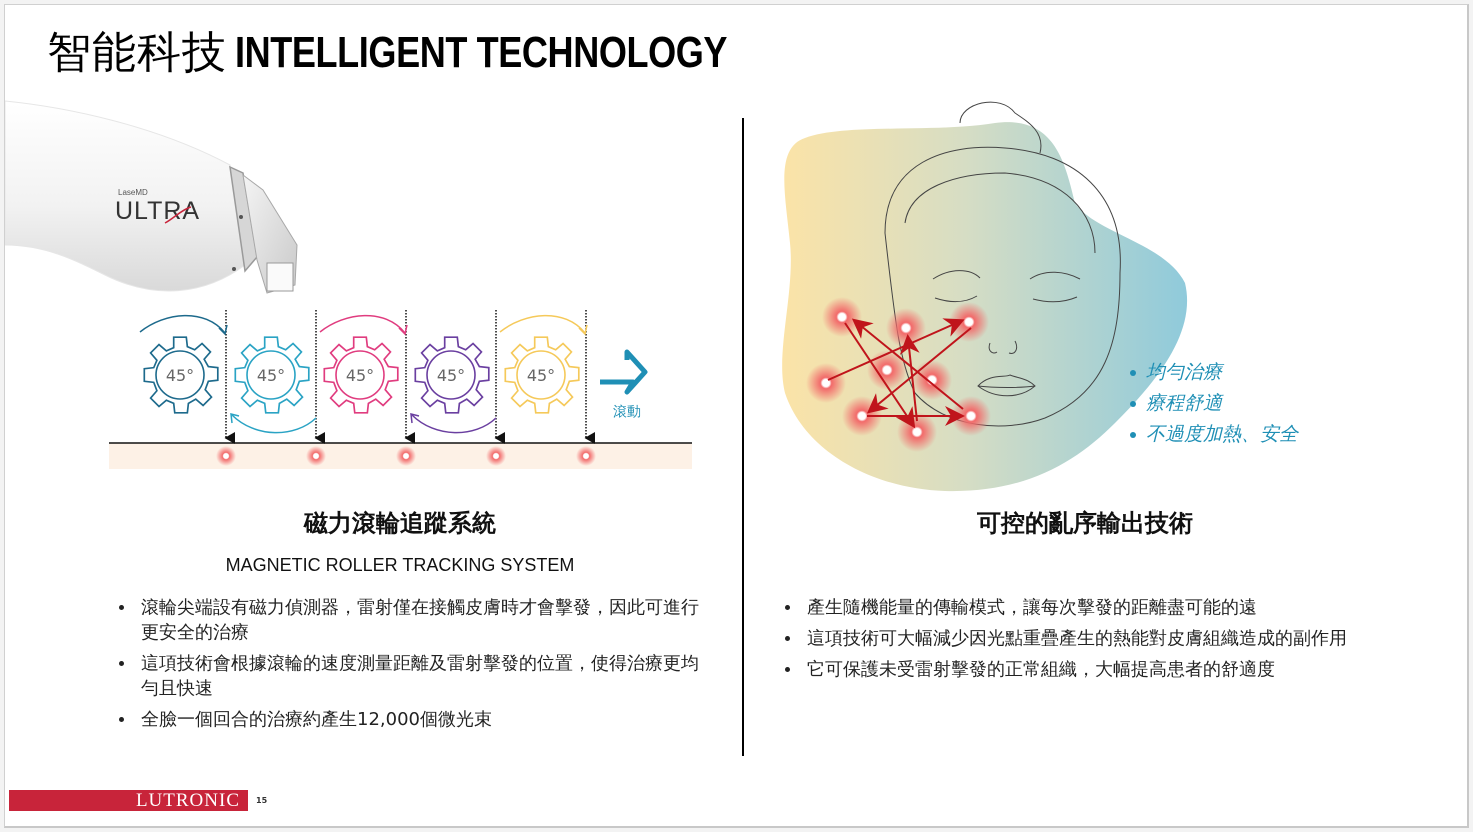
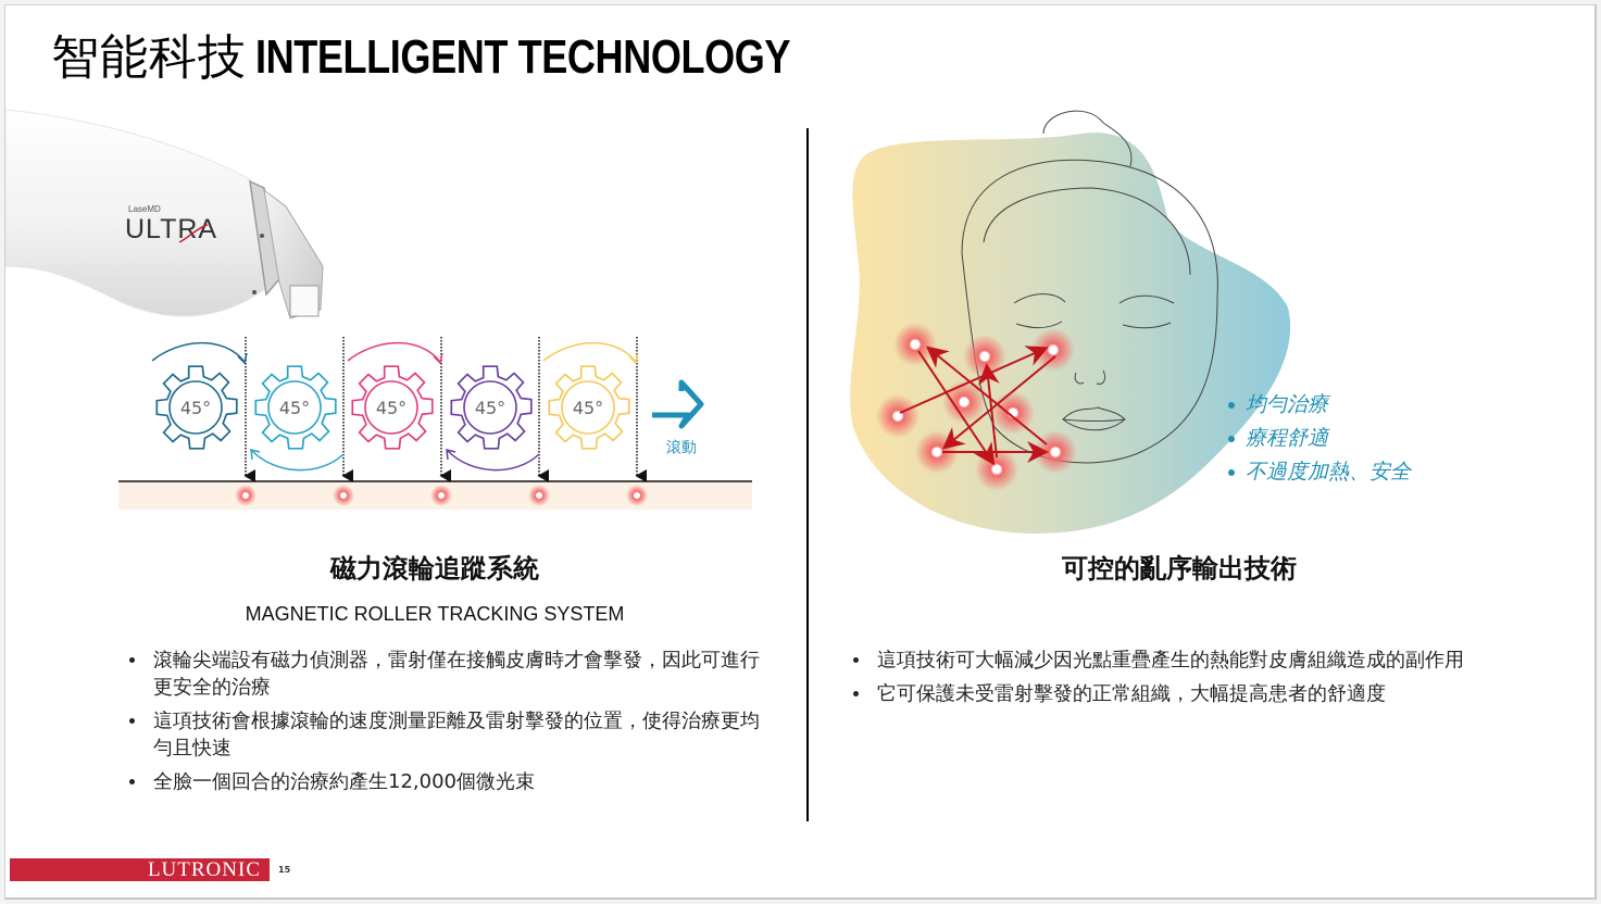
  智能科技 INTELLIGENT TECHNOLOGY
  LaseMD
  ULTRA
  45°
  45°
  45°
  45°
  45°
  滾動
  均勻治療
  療程舒適
  不過度加熱、安全
  磁力滾輪追蹤系統
  MAGNETIC ROLLER TRACKING SYSTEM
  滾輪尖端設有磁力偵測器，雷射僅在接觸皮膚時才會擊發，因此可進行更安全的治療
  這項技術會根據滾輪的速度測量距離及雷射擊發的位置，使得治療更均勻且快速
  全臉一個回合的治療約產生12,000個微光束
  可控的亂序輸出技術
- 產生隨機能量的傳輸模式，讓每次擊發的距離盡可能的遠
  這項技術可大幅減少因光點重疊產生的熱能對皮膚組織造成的副作用
  它可保護未受雷射擊發的正常組織，大幅提高患者的舒適度
  LUTRONIC
  15
